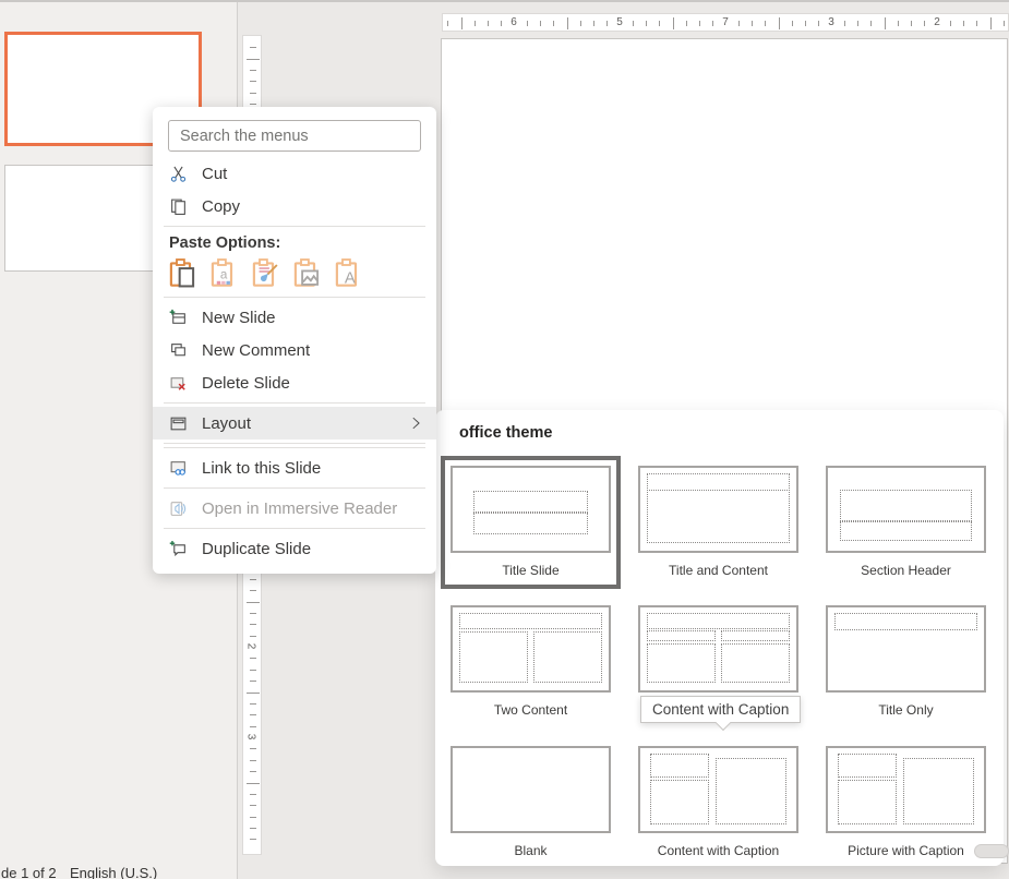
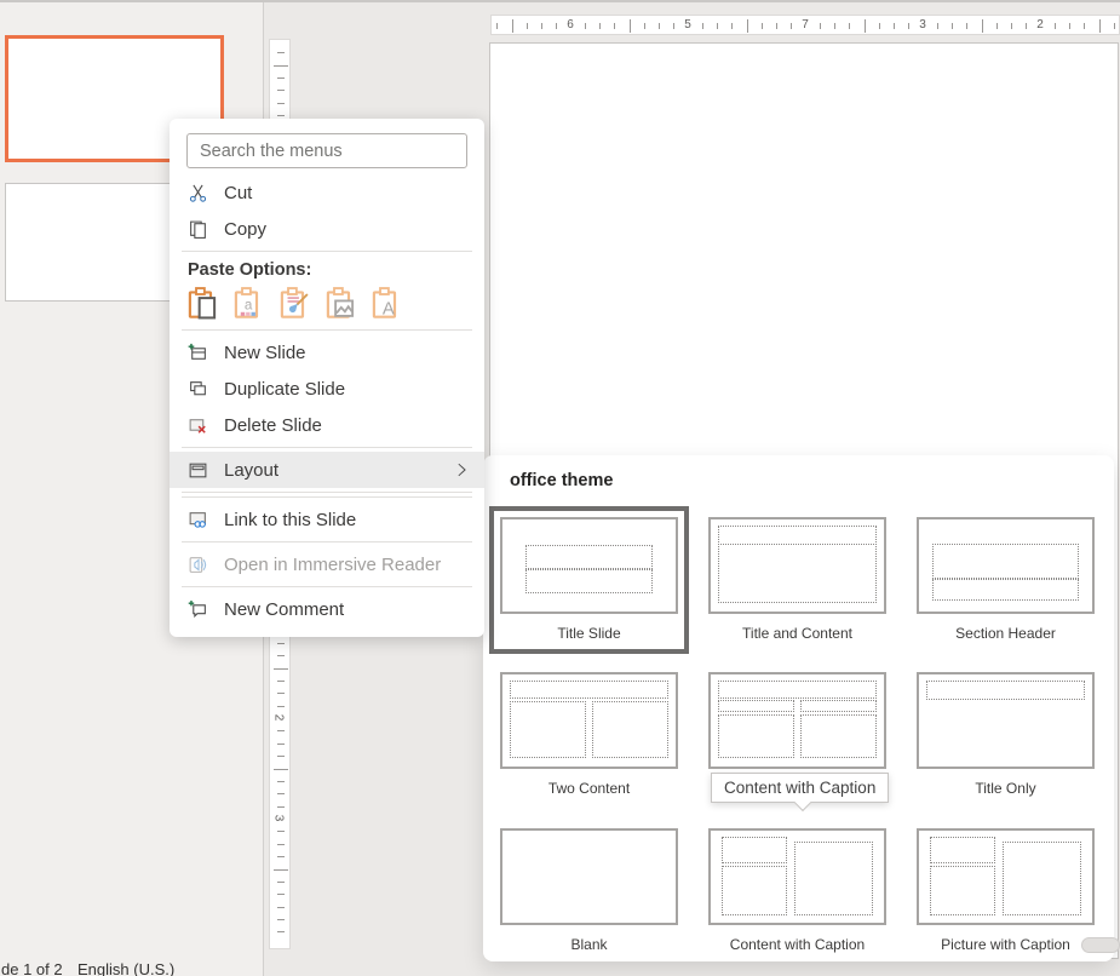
  6
  5
  7
  3
  2
  de 1 of 2
  English (U.S.)
  Search the menus
  Cut
  Copy
  Paste Options:
  a
  A
  New Slide
- New Comment
+ Duplicate Slide
  Delete Slide
  Layout
  Link to this Slide
  Open in Immersive Reader
- Duplicate Slide
+ New Comment
  office theme
  Title Slide
  Title and Content
  Section Header
  Two Content
  Title Only
  Blank
  Content with Caption
  Picture with Caption
  Content with Caption
